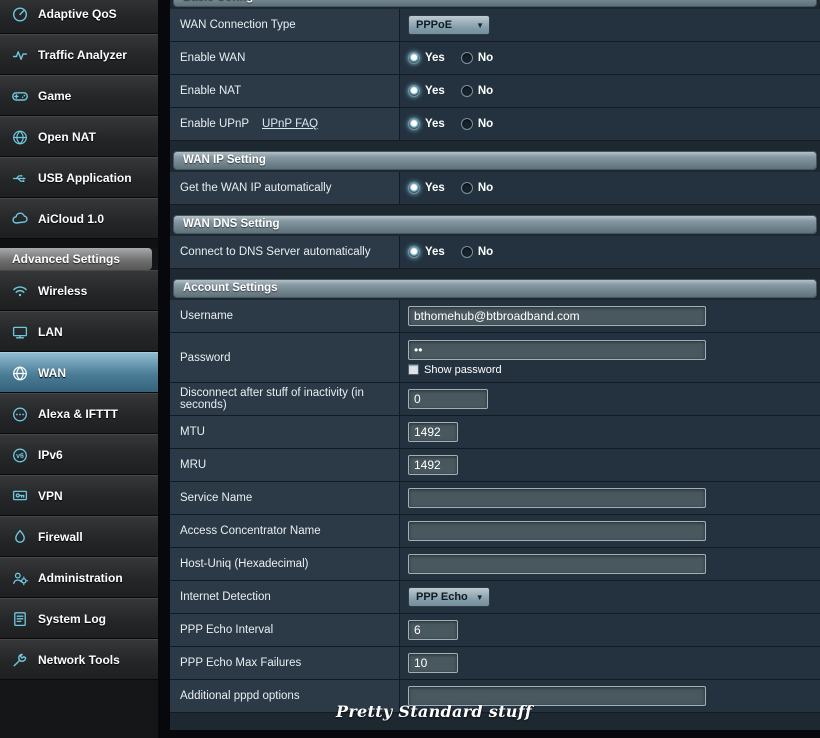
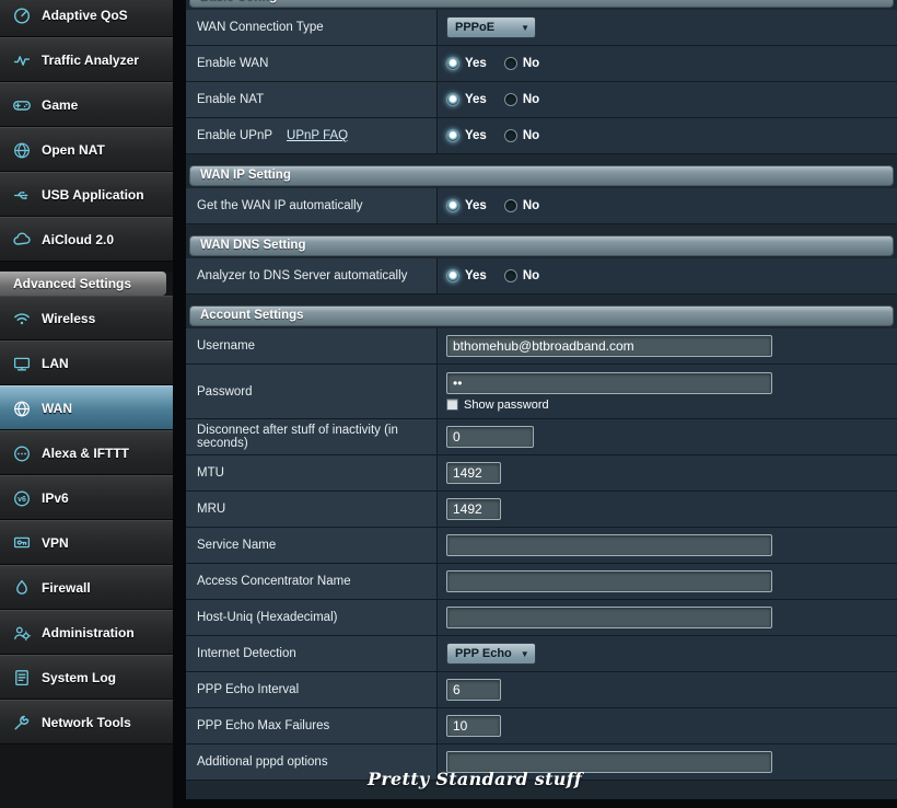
  Adaptive QoS
  Traffic Analyzer
  Game
  Open NAT
  USB Application
- AiCloud 1.0
+ AiCloud 2.0
  Advanced Settings
  Wireless
  LAN
  WAN
  Alexa & IFTTT
  IPv6
  VPN
  Firewall
  Administration
  System Log
  Network Tools
  WAN Connection Type
  PPPoE
  ▼
  Enable WAN
  Yes
  No
  Enable NAT
  Yes
  No
  Enable UPnP
  UPnP FAQ
  Yes
  No
  WAN IP Setting
  Get the WAN IP automatically
  Yes
  No
  WAN DNS Setting
- Connect to DNS Server automatically
+ Analyzer to DNS Server automatically
  Yes
  No
  Account Settings
  Username
  bthomehub@btbroadband.com
  Password
  ••
  Show password
  Disconnect after stuff of inactivity (in seconds)
  0
  MTU
  1492
  MRU
  1492
  Service Name
  Access Concentrator Name
  Host-Uniq (Hexadecimal)
  Internet Detection
  PPP Echo
  ▼
  PPP Echo Interval
  6
  PPP Echo Max Failures
  10
  Additional pppd options
  Pretty Standard stuff
